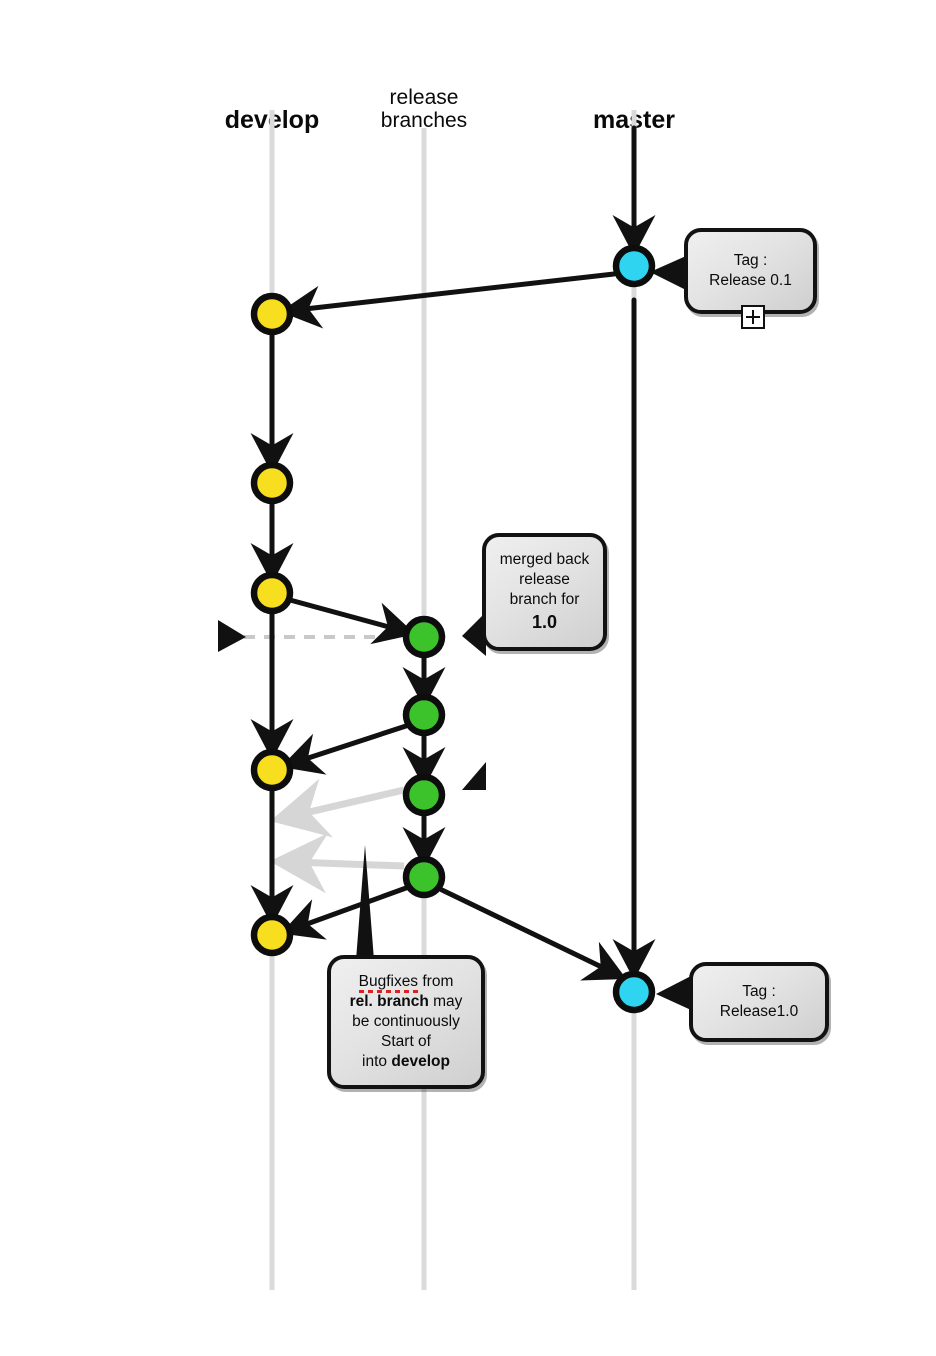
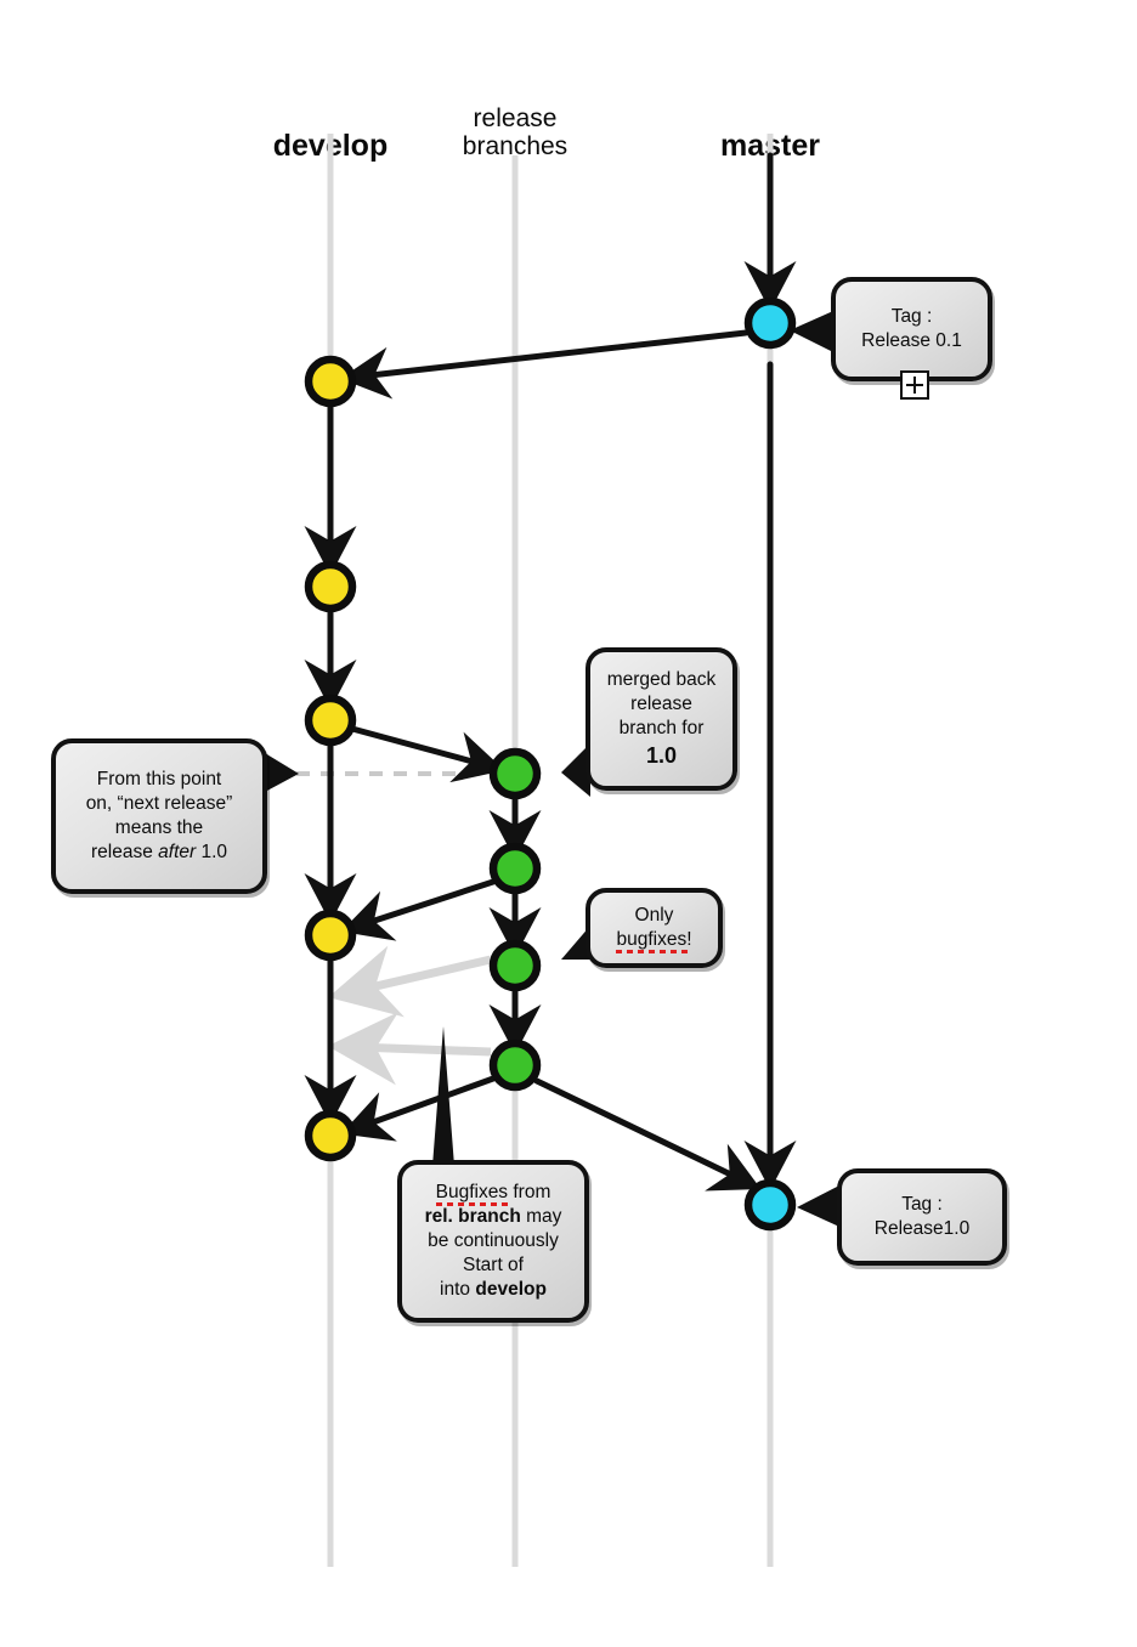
  develop
  release
  branches
  mater
  Tag :
  Release 0.1
  merged back
  release
  branch for
  1.0
+ From this point
+ on, “next release”
+ means the
+ release after 1.0
+ Only
+ bugfixes!
  Bugfixes from
  rel. branch may
  be continuously
  Start of
  into develop
  Tag :
  Release1.0
